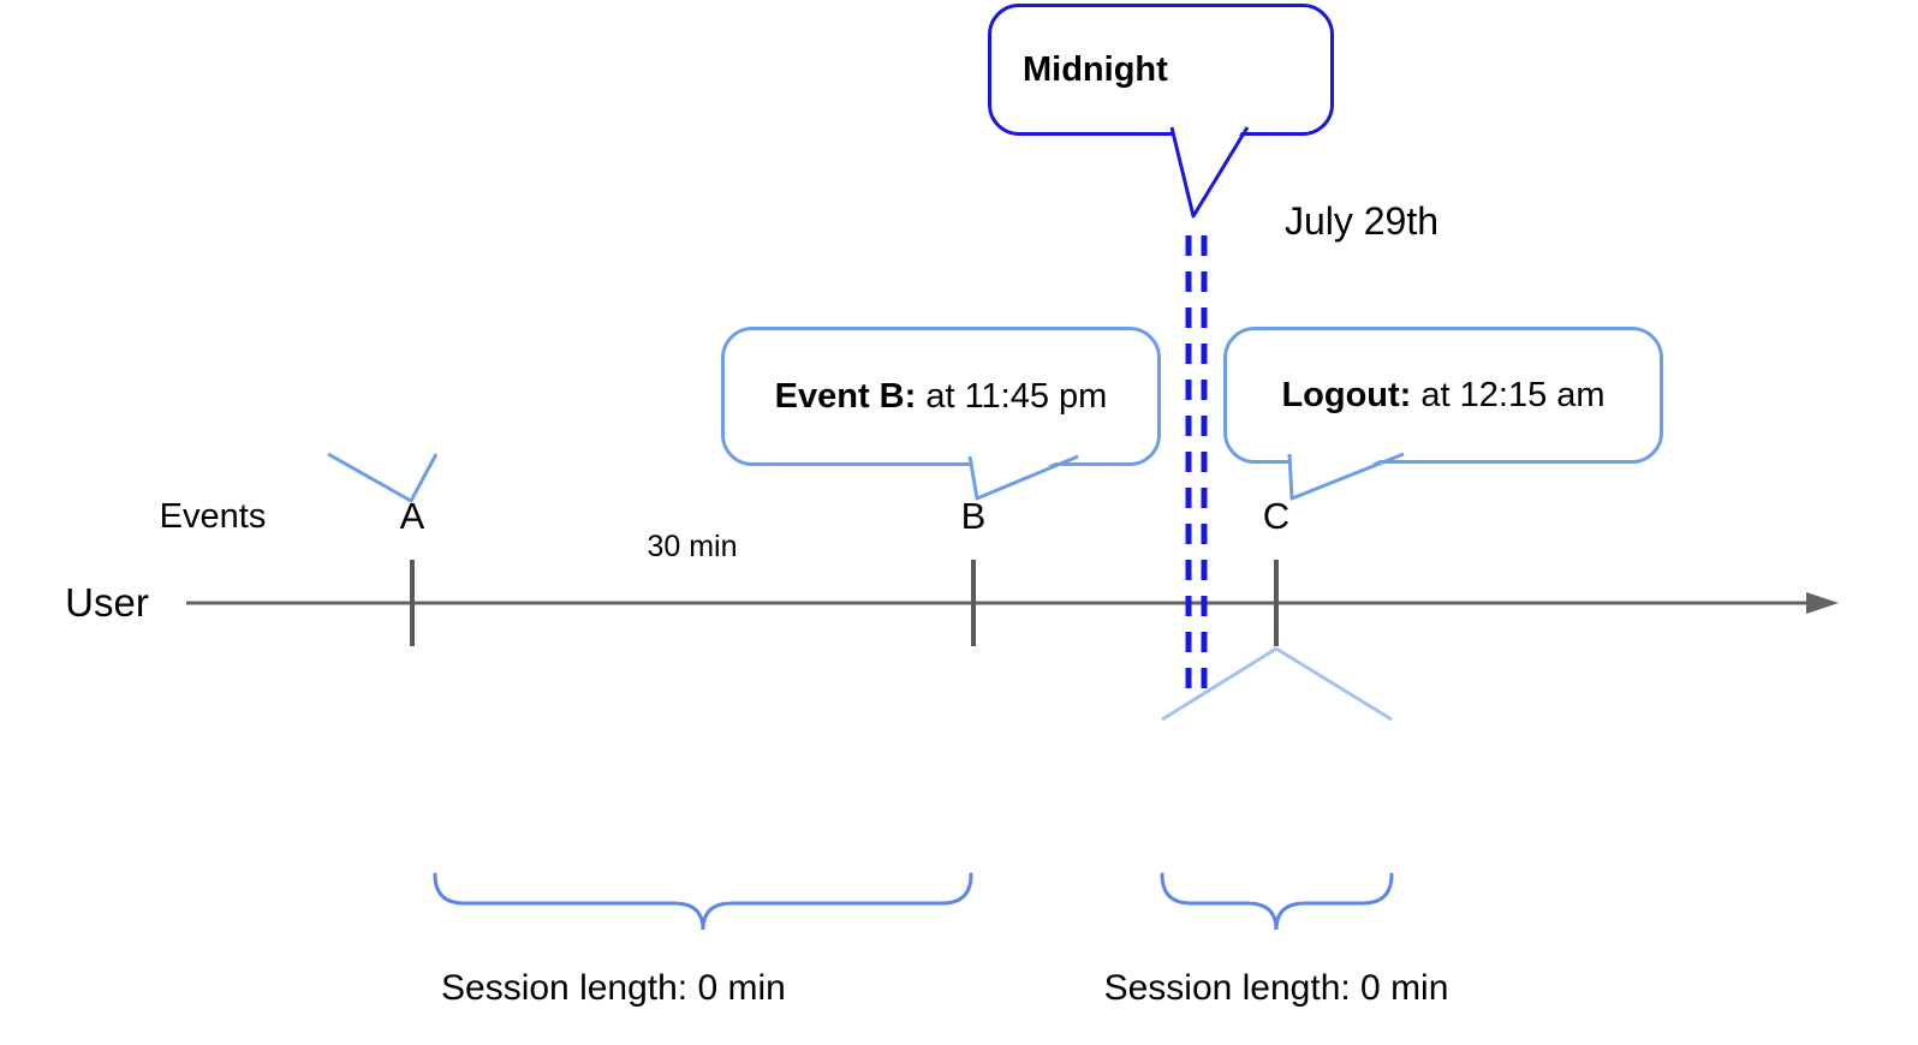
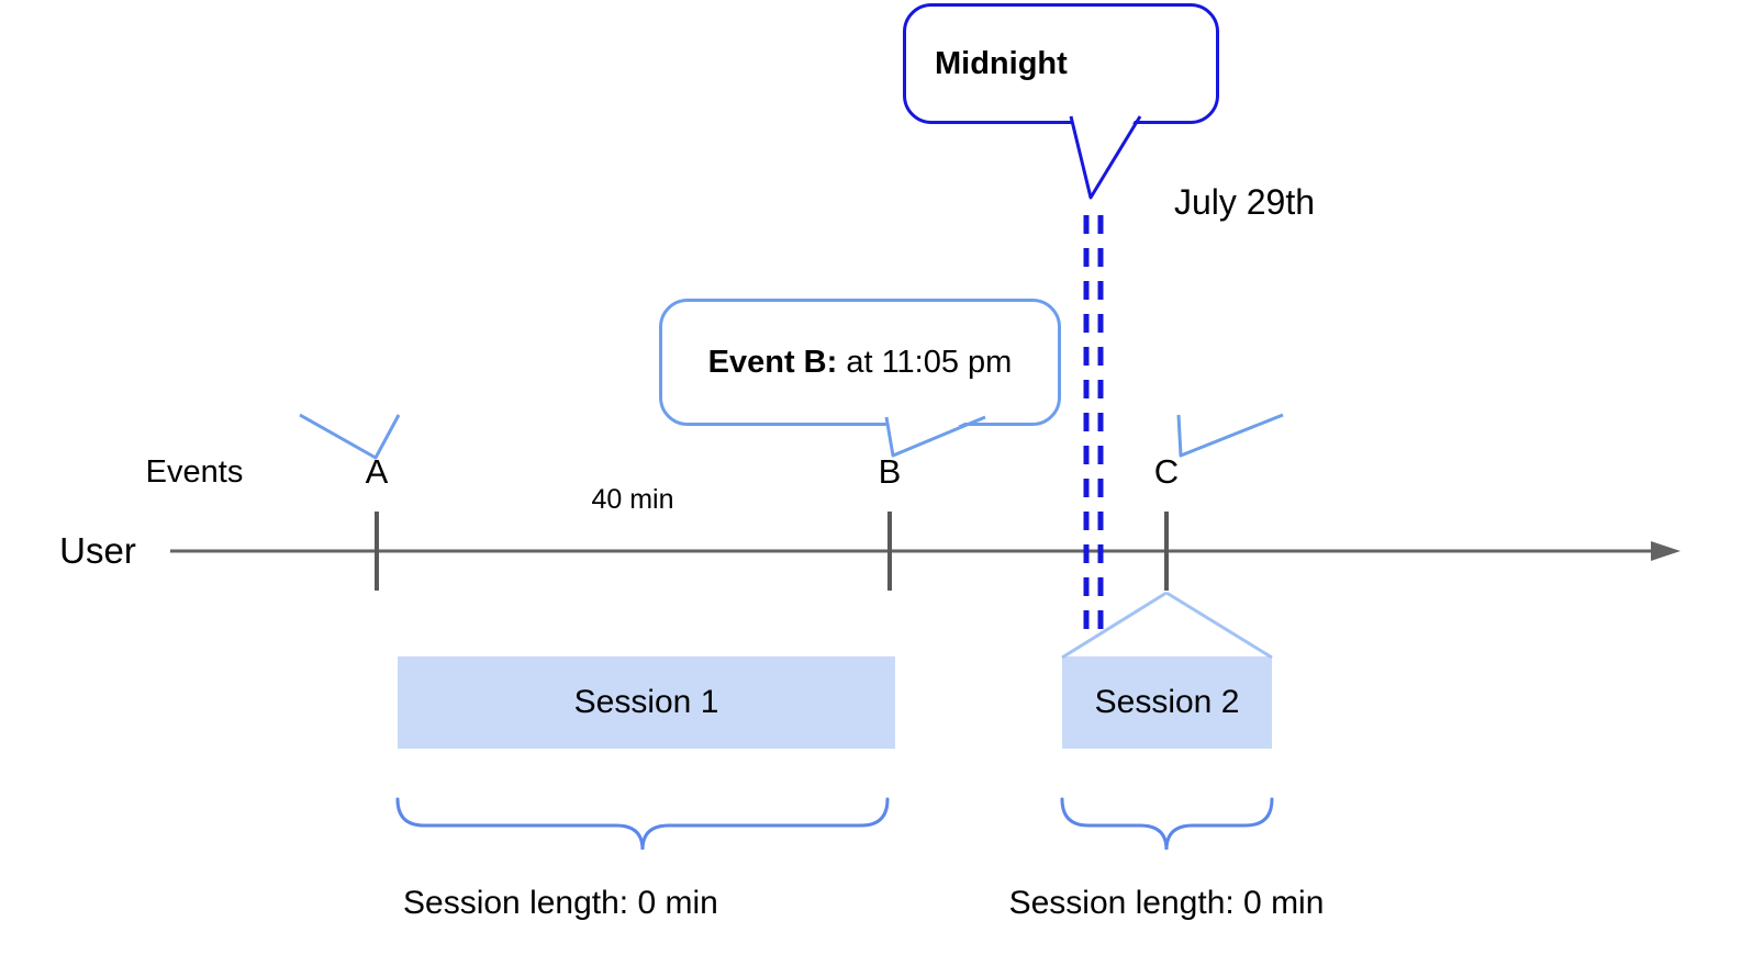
  Midnight
  July 29th
  Event B:
- at 11:45 pm
+ at 11:05 pm
- Logout:
- at 12:15 am
  Events
  A
  B
  C
- 30 min
+ 40 min
  User
+ Session 1
+ Session 2
  Session length: 0 min
  Session length: 0 min
